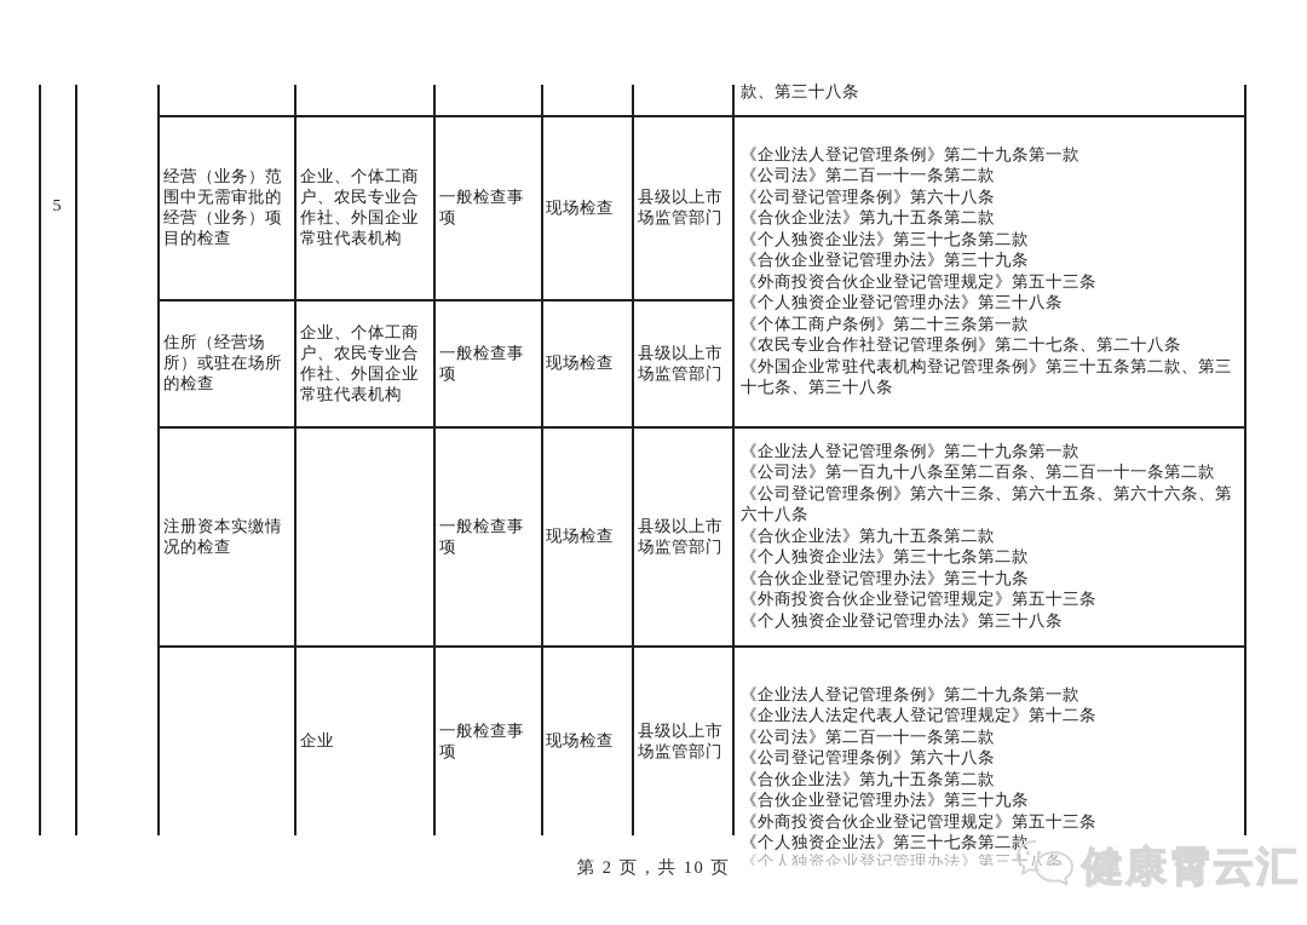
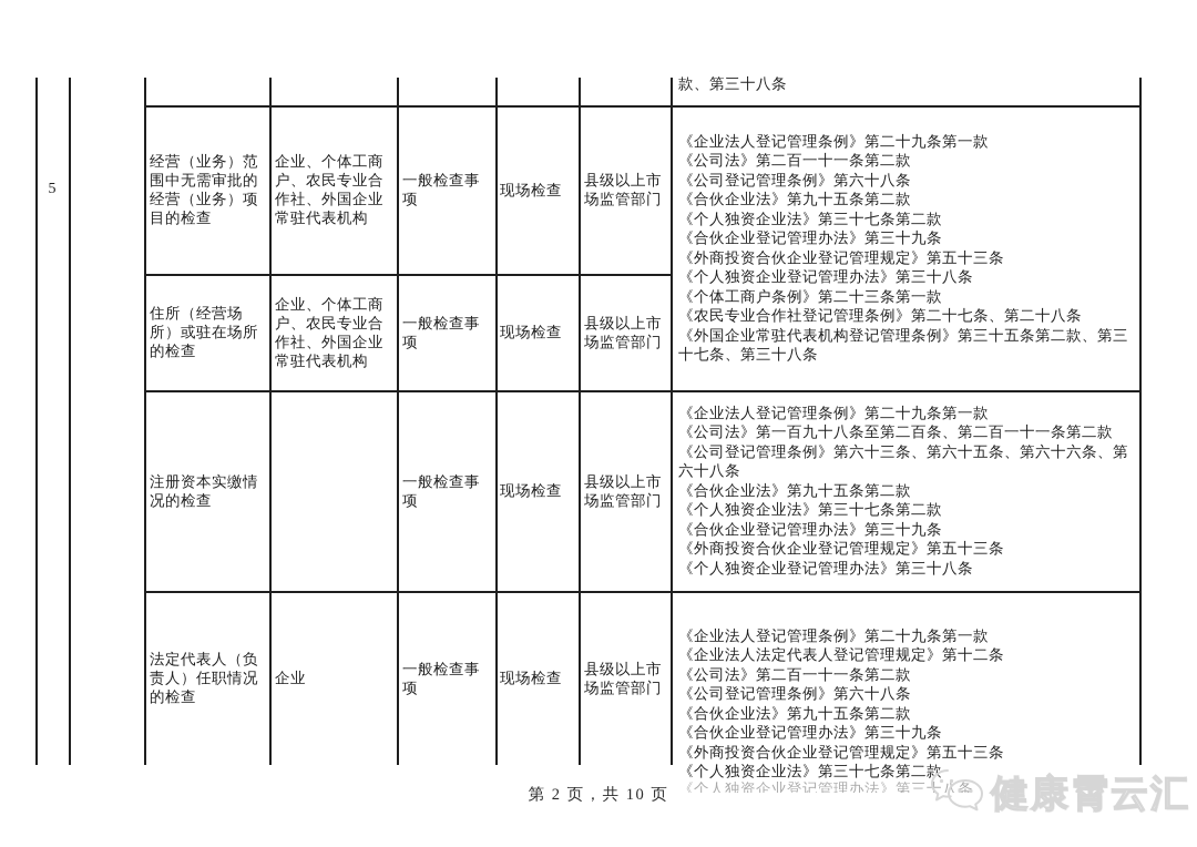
  款、第三十八条
  5
  经营（业务）范围中无需审批的经营（业务）项目的检查
  企业、个体工商户、农民专业合作社、外国企业常驻代表机构
  一般检查事项
  现场检查
  县级以上市场监管部门
  《企业法人登记管理条例》第二十九条第一款
  《公司法》第二百一十一条第二款
  《公司登记管理条例》第六十八条
  《合伙企业法》第九十五条第二款
  《个人独资企业法》第三十七条第二款
  《合伙企业登记管理办法》第三十九条
  《外商投资合伙企业登记管理规定》第五十三条
  《个人独资企业登记管理办法》第三十八条
  《个体工商户条例》第二十三条第一款
  《农民专业合作社登记管理条例》第二十七条、第二十八条
  《外国企业常驻代表机构登记管理条例》第三十五条第二款、第三十七条、第三十八条
  住所（经营场所）或驻在场所的检查
  企业、个体工商户、农民专业合作社、外国企业常驻代表机构
  一般检查事项
  现场检查
  县级以上市场监管部门
  注册资本实缴情况的检查
  一般检查事项
  现场检查
  县级以上市场监管部门
  《企业法人登记管理条例》第二十九条第一款
  《公司法》第一百九十八条至第二百条、第二百一十一条第二款
  《公司登记管理条例》第六十三条、第六十五条、第六十六条、第六十八条
  《合伙企业法》第九十五条第二款
  《个人独资企业法》第三十七条第二款
  《合伙企业登记管理办法》第三十九条
  《外商投资合伙企业登记管理规定》第五十三条
  《个人独资企业登记管理办法》第三十八条
+ 法定代表人（负责人）任职情况的检查
  企业
  一般检查事项
  现场检查
  县级以上市场监管部门
  《企业法人登记管理条例》第二十九条第一款
  《企业法人法定代表人登记管理规定》第十二条
  《公司法》第二百一十一条第二款
  《公司登记管理条例》第六十八条
  《合伙企业法》第九十五条第二款
  《合伙企业登记管理办法》第三十九条
  《外商投资合伙企业登记管理规定》第五十三条
  《个人独资企业法》第三十七条第二款
  《个人独资企业登记管理办法》第三十条
  第 2 页，共 10 页
  健康霄云汇
